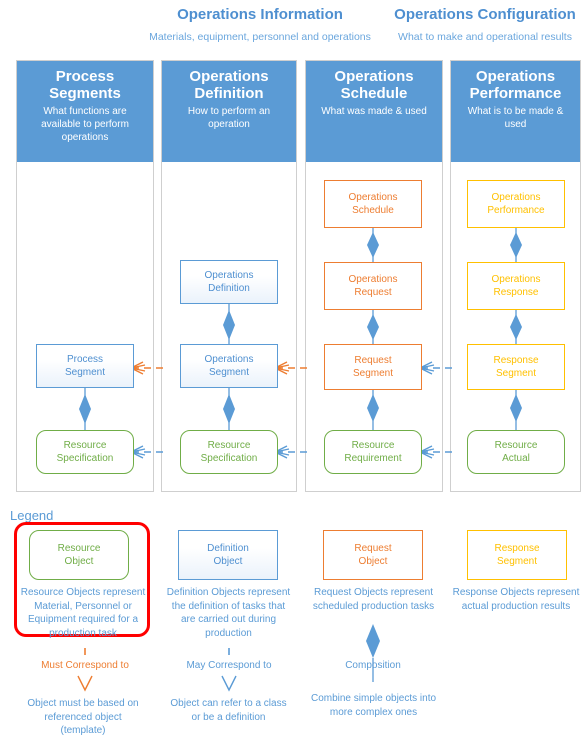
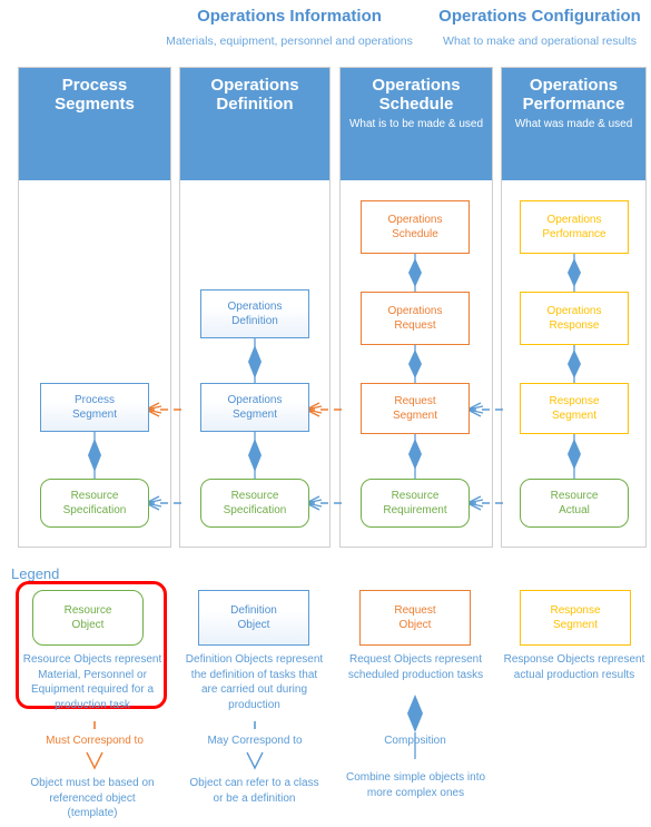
  Operations Information
  Materials, equipment, personnel and operations
  Operations Configuration
  What to make and operational results
  Process
  Segments
- What functions are available to perform operations
  Operations
  Definition
- How to perform an operation
  Operations
  Schedule
- What was made & used
+ What is to be made & used
  Operations
  Performance
- What is to be made & used
+ What was made & used
  Process
  Segment
  Resource
  Specification
  Operations
  Definition
  Operations
  Segment
  Resource
  Specification
  Operations
  Schedule
  Operations
  Request
  Request
  Segment
  Resource
  Requirement
  Operations
  Performance
  Operations
  Response
  Response
  Segment
  Resource
  Actual
  Legend
  Resource
  Object
  Resource Objects represent
  Material, Personnel or
  Equipment required for a
  production task
  Must Correspond to
  Object must be based on
  referenced object
  (template)
  Definition
  Object
  Definition Objects represent
  the definition of tasks that
  are carried out during
  production
  May Correspond to
  Object can refer to a class
  or be a definition
  Request
  Object
  Request Objects represent
  scheduled production tasks
  Composition
  Combine simple objects into
  more complex ones
  Response
  Segment
  Response Objects represent
  actual production results
